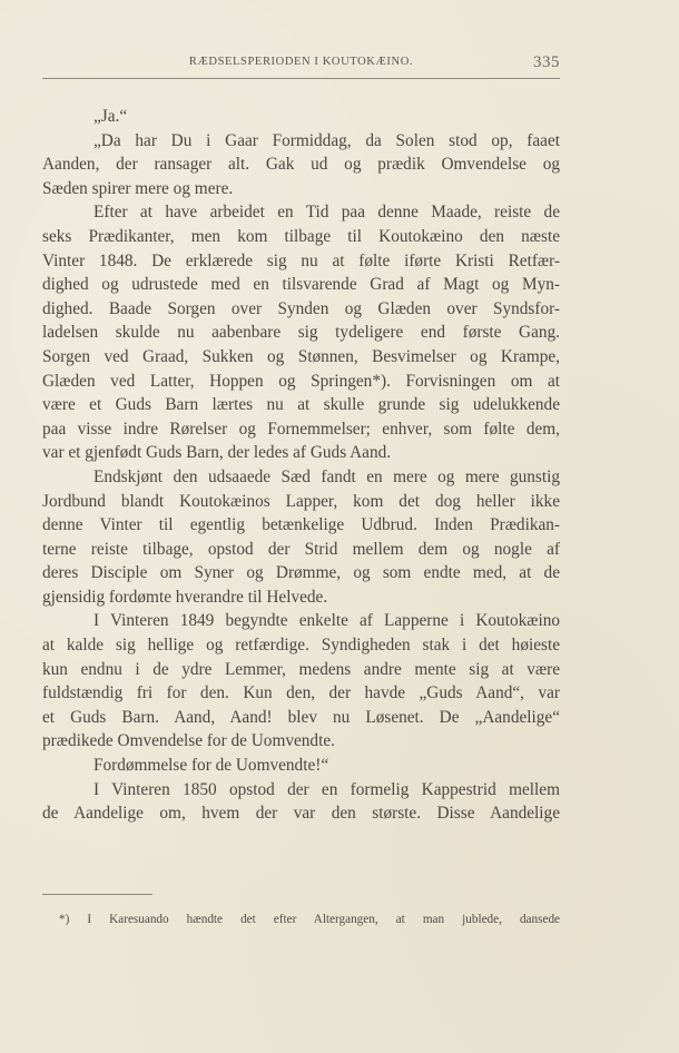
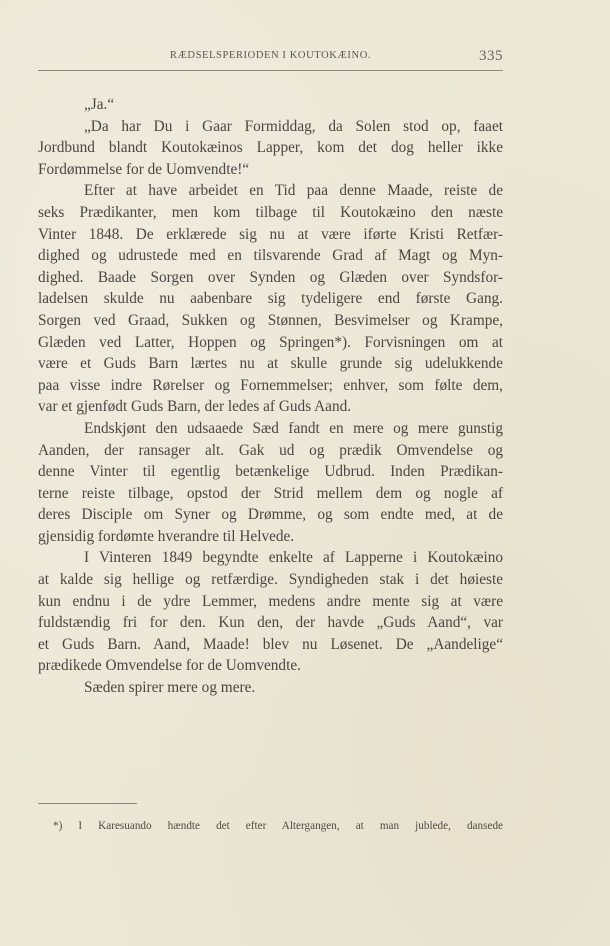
  RÆDSELSPERIODEN I KOUTOKÆINO.
  335
  „Ja.“
  „Da har Du i Gaar Formiddag, da Solen stod op, faaet
- Aanden, der ransager alt. Gak ud og prædik Omvendelse og
+ Jordbund blandt Koutokæinos Lapper, kom det dog heller ikke
- Sæden spirer mere og mere.
+ Fordømmelse for de Uomvendte!“
  Efter at have arbeidet en Tid paa denne Maade, reiste de
  seks Prædikanter, men kom tilbage til Koutokæino den næste
- Vinter 1848. De erklærede sig nu at følte iførte Kristi Retfær-
+ Vinter 1848. De erklærede sig nu at være iførte Kristi Retfær-
  dighed og udrustede med en tilsvarende Grad af Magt og Myn-
  dighed. Baade Sorgen over Synden og Glæden over Syndsfor-
  ladelsen skulde nu aabenbare sig tydeligere end første Gang.
  Sorgen ved Graad, Sukken og Stønnen, Besvimelser og Krampe,
  Glæden ved Latter, Hoppen og Springen*). Forvisningen om at
  være et Guds Barn lærtes nu at skulle grunde sig udelukkende
  paa visse indre Rørelser og Fornemmelser; enhver, som følte dem,
  var et gjenfødt Guds Barn, der ledes af Guds Aand.
  Endskjønt den udsaaede Sæd fandt en mere og mere gunstig
- Jordbund blandt Koutokæinos Lapper, kom det dog heller ikke
+ Aanden, der ransager alt. Gak ud og prædik Omvendelse og
  denne Vinter til egentlig betænkelige Udbrud. Inden Prædikan-
  terne reiste tilbage, opstod der Strid mellem dem og nogle af
  deres Disciple om Syner og Drømme, og som endte med, at de
  gjensidig fordømte hverandre til Helvede.
  I Vinteren 1849 begyndte enkelte af Lapperne i Koutokæino
  at kalde sig hellige og retfærdige. Syndigheden stak i det høieste
  kun endnu i de ydre Lemmer, medens andre mente sig at være
  fuldstændig fri for den. Kun den, der havde „Guds Aand“, var
- et Guds Barn. Aand, Aand! blev nu Løsenet. De „Aandelige“
+ et Guds Barn. Aand, Maade! blev nu Løsenet. De „Aandelige“
  prædikede Omvendelse for de Uomvendte.
- Fordømmelse for de Uomvendte!“
+ Sæden spirer mere og mere.
- I Vinteren 1850 opstod der en formelig Kappestrid mellem
- de Aandelige om, hvem der var den største. Disse Aandelige
  *) I Karesuando hændte det efter Altergangen, at man jublede, dansede
